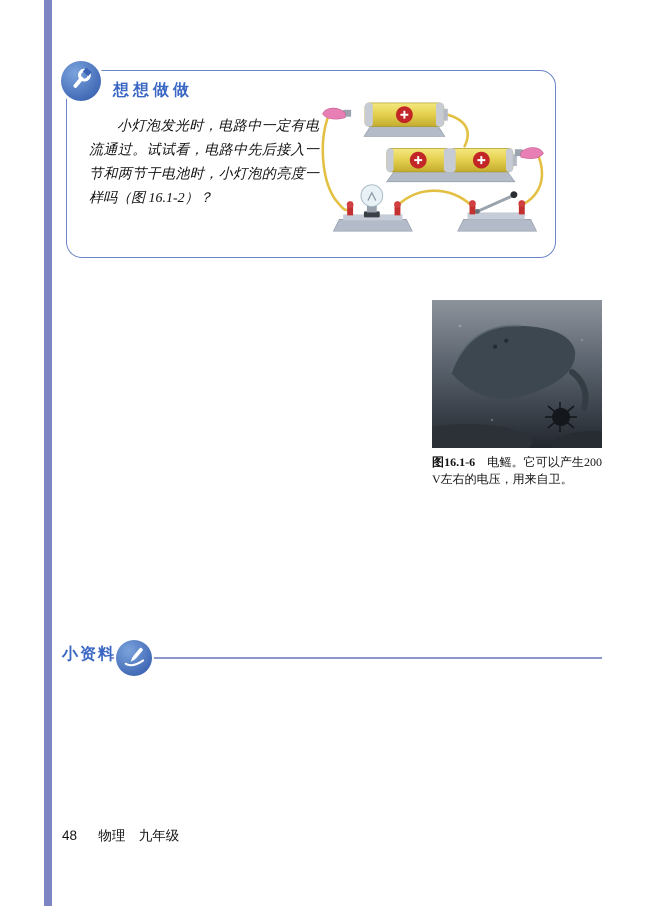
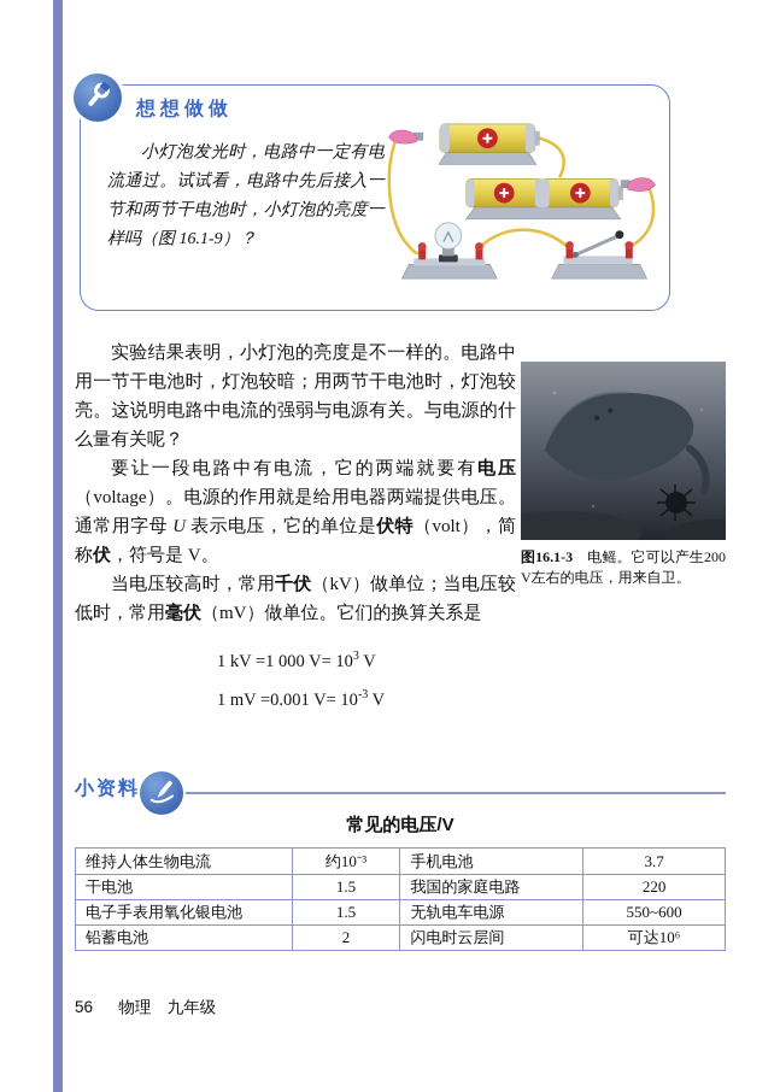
  想想做做
- 小灯泡发光时，电路中一定有电流通过。试试看，电路中先后接入一节和两节干电池时，小灯泡的亮度一样吗（图 16.1-2）？
+ 小灯泡发光时，电路中一定有电流通过。试试看，电路中先后接入一节和两节干电池时，小灯泡的亮度一样吗（图 16.1-9）？
+ 实验结果表明，小灯泡的亮度是不一样的。电路中用一节干电池时，灯泡较暗；用两节干电池时，灯泡较亮。这说明电路中电流的强弱与电源有关。与电源的什么量有关呢？
+ 要让一段电路中有电流，它的两端就要有电压（voltage）。电源的作用就是给用电器两端提供电压。通常用字母 U 表示电压，它的单位是伏特（volt），简称伏，符号是 V。
+ 当电压较高时，常用千伏（kV）做单位；当电压较低时，常用毫伏（mV）做单位。它们的换算关系是
+ 1 kV =1 000 V= 103 V
+ 1 mV =0.001 V= 10-3 V
- 图16.1-6 电鳐。它可以产生200 V左右的电压，用来自卫。
+ 图16.1-3 电鳐。它可以产生200 V左右的电压，用来自卫。
  小资料
+ 常见的电压/V
+ 维持人体生物电流	约10⁻³	手机电池	3.7
+ 干电池	1.5	我国的家庭电路	220
+ 电子手表用氧化银电池	1.5	无轨电车电源	550~600
+ 铅蓄电池	2	闪电时云层间	可达10⁶
- 48 物理 九年级
+ 56 物理 九年级
